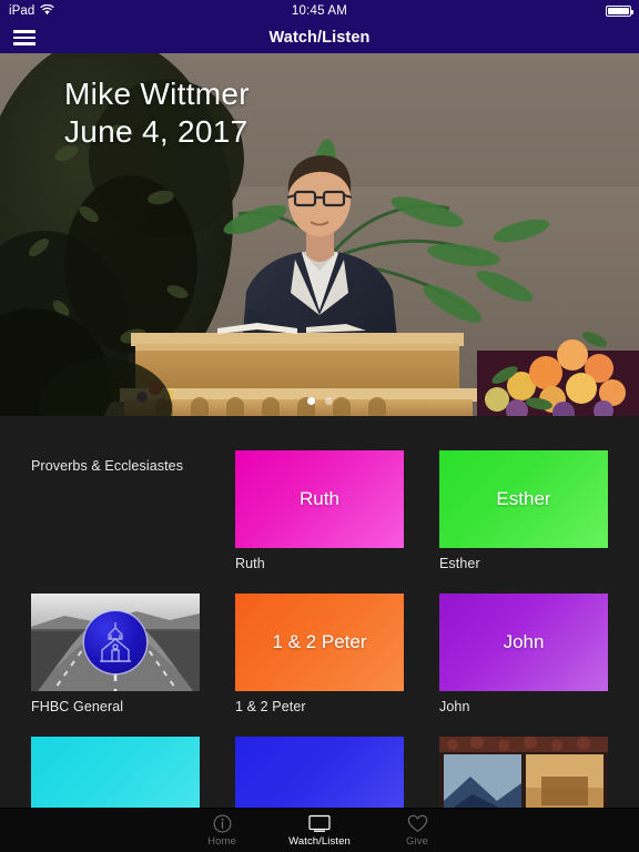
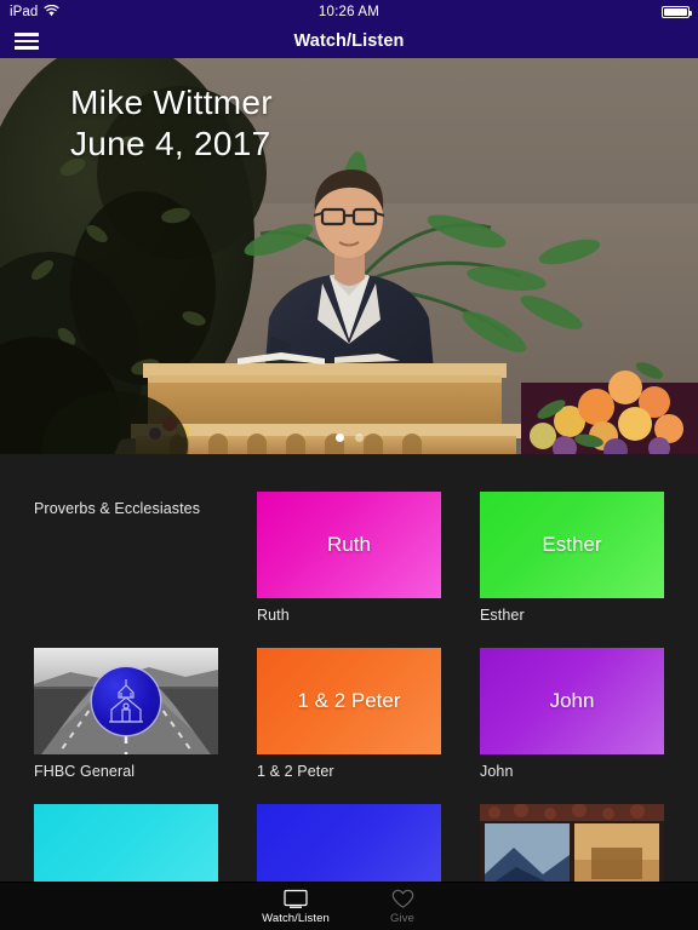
  iPad
- 10:45 AM
+ 10:26 AM
  Watch/Listen
  Mike Wittmer
  June 4, 2017
  Proverbs & Ecclesiastes
  Ruth
  Ruth
  Esther
  Esther
  FHBC General
  1 & 2 Peter
  1 & 2 Peter
  John
  John
- Home
  Watch/Listen
  Give
